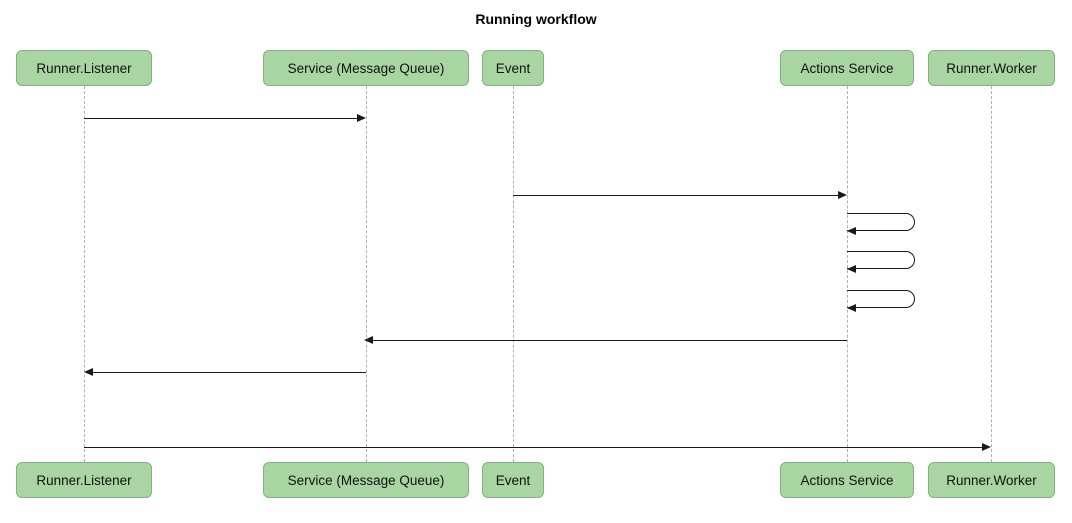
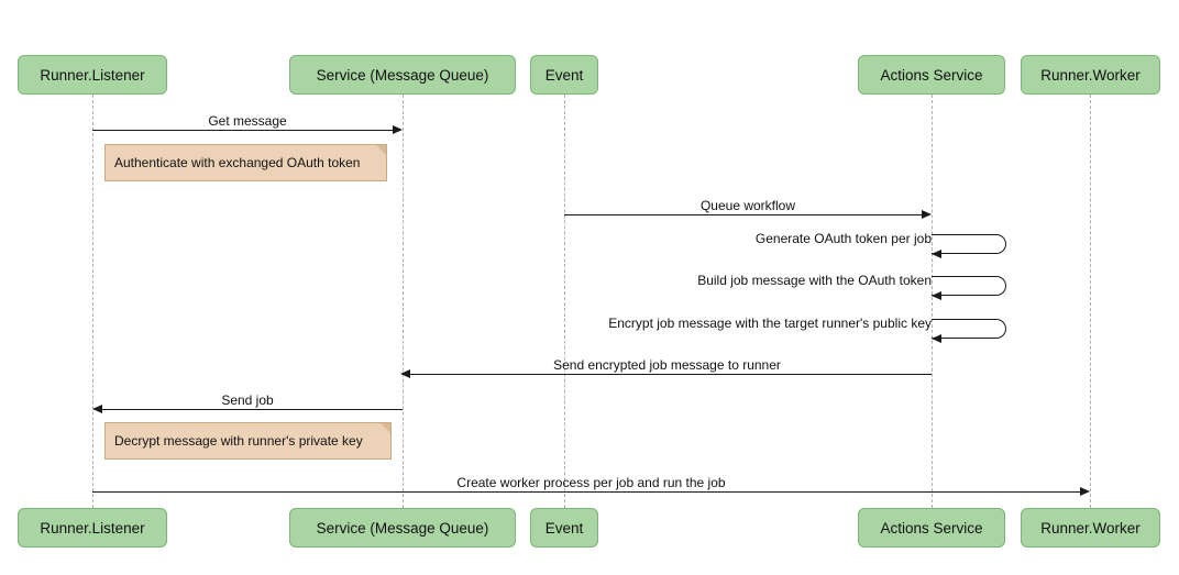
- Running workflow
  Runner.Listener
  Service (Message Queue)
  Event
  Actions Service
  Runner.Worker
  Runner.Listener
  Service (Message Queue)
  Event
  Actions Service
  Runner.Worker
+ Get message
+ Authenticate with exchanged OAuth token
+ Queue workflow
+ Generate OAuth token per job
+ Build job message with the OAuth token
+ Encrypt job message with the target runner's public key
+ Send encrypted job message to runner
+ Send job
+ Decrypt message with runner's private key
+ Create worker process per job and run the job
